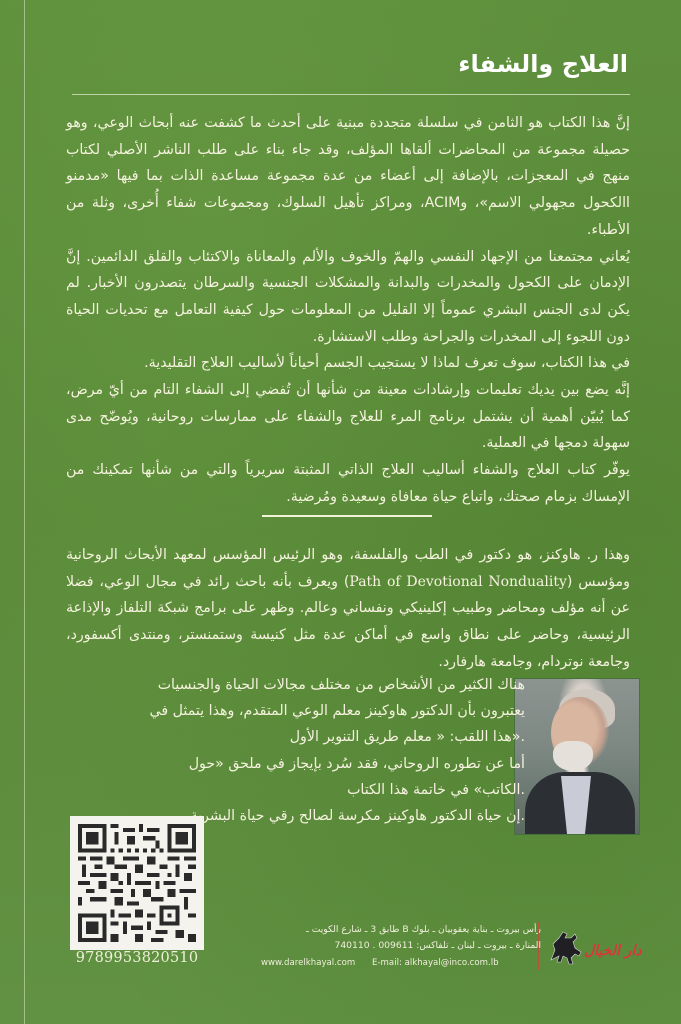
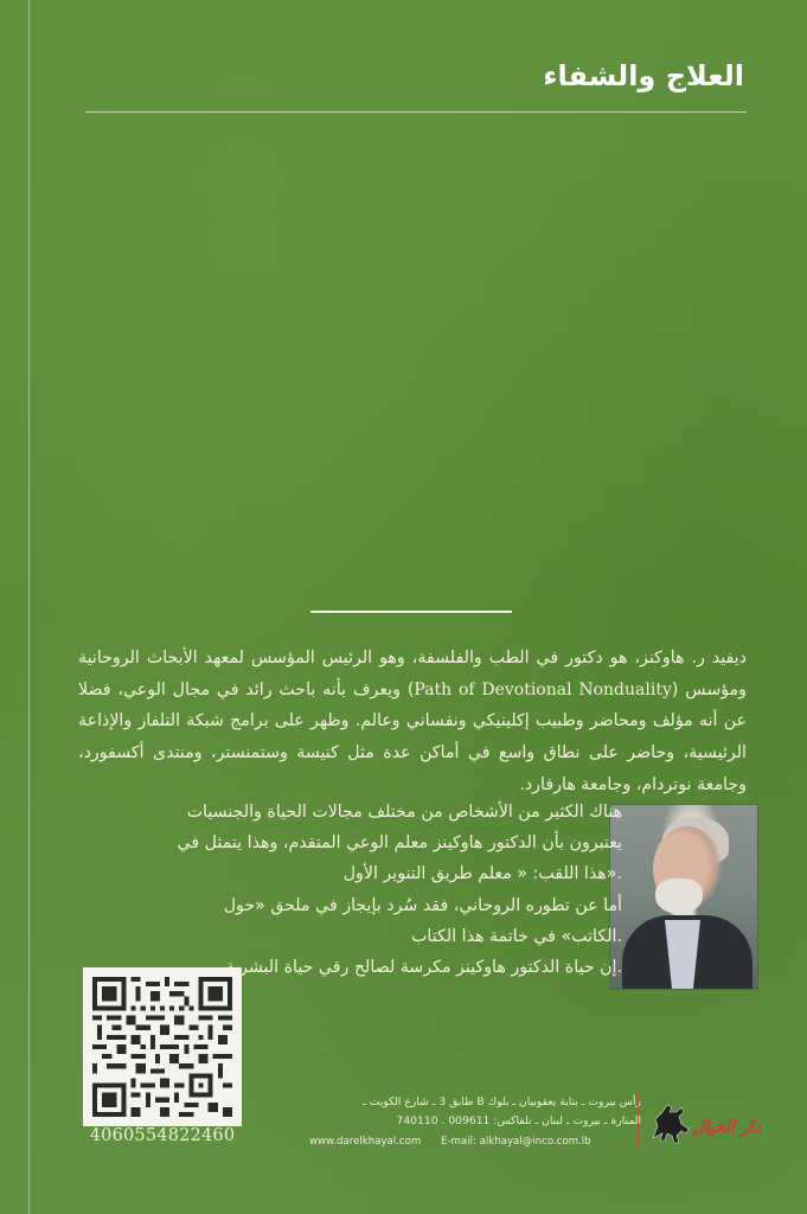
  العلاج والشفاء
- إنَّ هذا الكتاب هو الثامن في سلسلة متجددة مبنية على أحدث ما كشفت عنه أبحاث الوعي، وهو حصيلة مجموعة من المحاضرات ألقاها المؤلف، وقد جاء بناء على طلب الناشر الأصلي لكتاب منهج في المعجزات، بالإضافة إلى أعضاء من عدة مجموعة مساعدة الذات بما فيها «مدمنو االكحول مجهولي الاسم»، وACIM، ومراكز تأهيل السلوك، ومجموعات شفاء أُخرى، وثلة من الأطباء.
- يُعاني مجتمعنا من الإجهاد النفسي والهمّ والخوف والألم والمعاناة والاكتئاب والقلق الدائمين. إنَّ الإدمان على الكحول والمخدرات والبدانة والمشكلات الجنسية والسرطان يتصدرون الأخبار. لم يكن لدى الجنس البشري عموماً إلا القليل من المعلومات حول كيفية التعامل مع تحديات الحياة دون اللجوء إلى المخدرات والجراحة وطلب الاستشارة.
- في هذا الكتاب، سوف تعرف لماذا لا يستجيب الجسم أحياناً لأساليب العلاج التقليدية.
- إنَّه يضع بين يديك تعليمات وإرشادات معينة من شأنها أن تُفضي إلى الشفاء التام من أيّ مرض، كما يُبيّن أهمية أن يشتمل برنامج المرء للعلاج والشفاء على ممارسات روحانية، ويُوضّح مدى سهولة دمجها في العملية.
- يوفّر كتاب العلاج والشفاء أساليب العلاج الذاتي المثبتة سريرياً والتي من شأنها تمكينك من الإمساك بزمام صحتك، واتباع حياة معافاة وسعيدة ومُرضية.
- وهذا ر. هاوكنز، هو دكتور في الطب والفلسفة، وهو الرئيس المؤسس لمعهد الأبحاث الروحانية ومؤسس (Path of Devotional Nonduality) ويعرف بأنه باحث رائد في مجال الوعي، فضلا عن أنه مؤلف ومحاضر وطبيب إكلينيكي ونفساني وعالم. وظهر على برامج شبكة التلفاز والإذاعة الرئيسية، وحاضر على نطاق واسع في أماكن عدة مثل كنيسة وستمنستر، ومنتدى أكسفورد، وجامعة نوتردام، وجامعة هارفارد.
+ ديفيد ر. هاوكنز، هو دكتور في الطب والفلسفة، وهو الرئيس المؤسس لمعهد الأبحاث الروحانية ومؤسس (Path of Devotional Nonduality) ويعرف بأنه باحث رائد في مجال الوعي، فضلا عن أنه مؤلف ومحاضر وطبيب إكلينيكي ونفساني وعالم. وظهر على برامج شبكة التلفاز والإذاعة الرئيسية، وحاضر على نطاق واسع في أماكن عدة مثل كنيسة وستمنستر، ومنتدى أكسفورد، وجامعة نوتردام، وجامعة هارفارد.
  هناك الكثير من الأشخاص من مختلف مجالات الحياة والجنسيات يعتبرون بأن الدكتور هاوكينز معلم الوعي المتقدم، وهذا يتمثل في هذا اللقب: « معلم طريق التنوير الأول».
  أما عن تطوره الروحاني، فقد سُرد بإيجاز في ملحق «حول الكاتب» في خاتمة هذا الكتاب.
  إن حياة الدكتور هاوكينز مكرسة لصالح رقي حياة البشر .
- 9789953820510
+ 4060554822460
  أس بيروت ـ بناية يعقوبيان ـ بلوك B طابق 3 ـ شارع الكويت ـ
  امنارة ـ بيروت ـ لبنان ـ تلفاكس: 009611 . 740110
  www.darelkhayal.com E-mail: alkhayal@inco.com.lb
  دار الخيال
